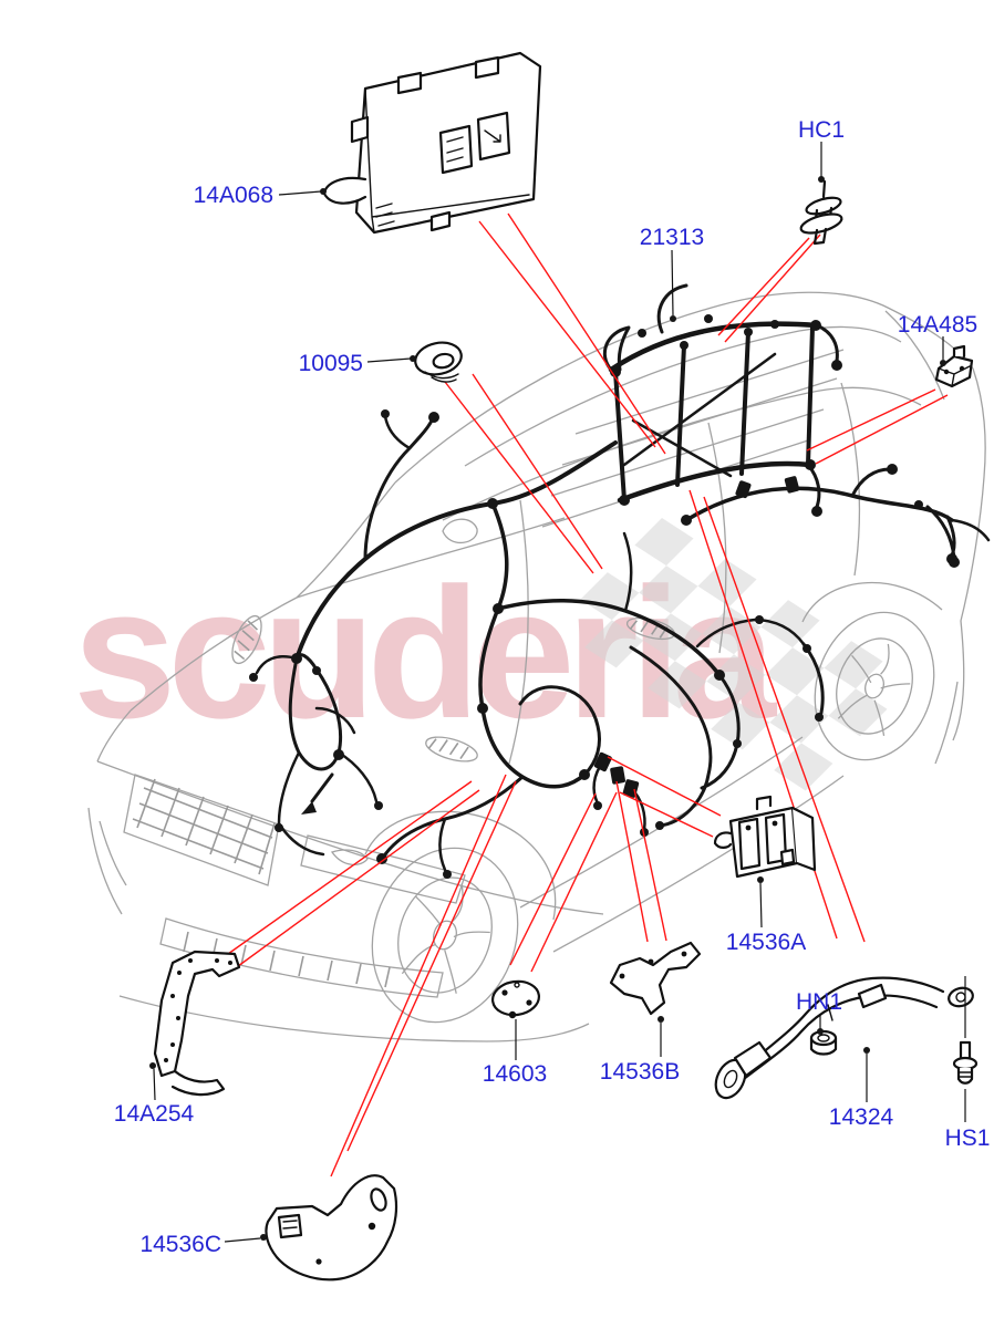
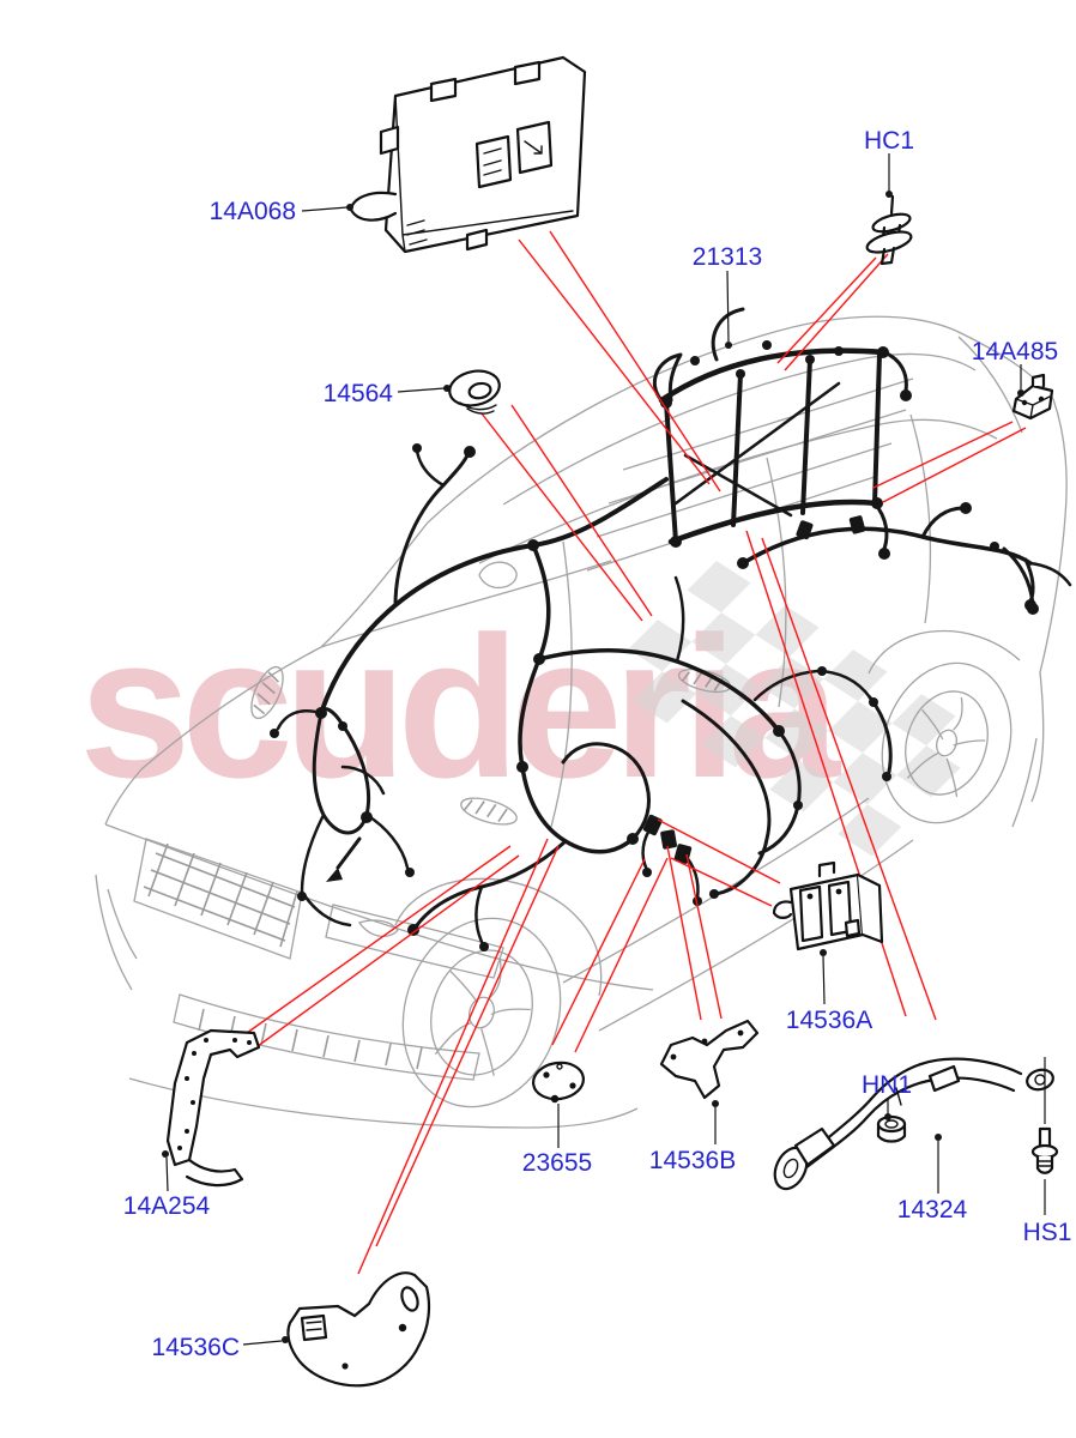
  scuderi
  14A068
  HC1
  21313
  14A485
- 10095
+ 14564
  14536A
  HN1
- 14603
+ 23655
  14536B
  14324
  HS1
  14A254
  14536C
